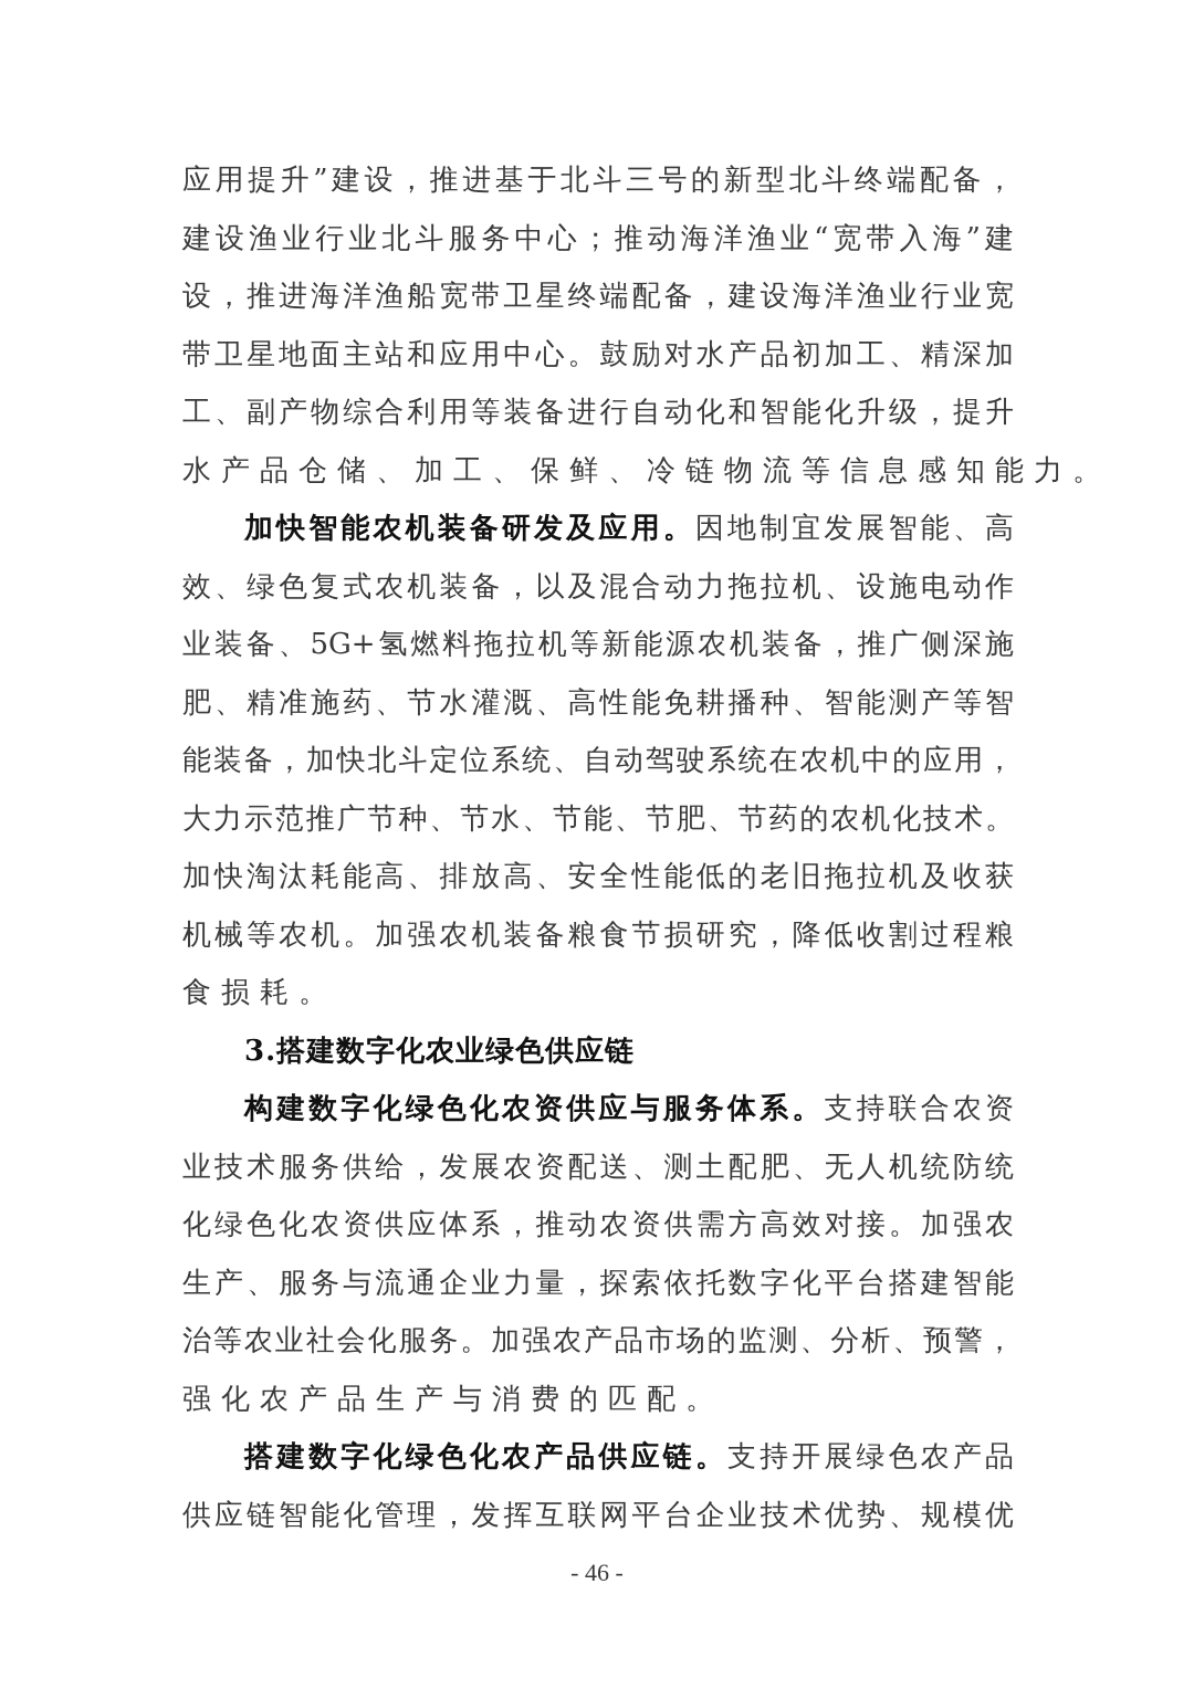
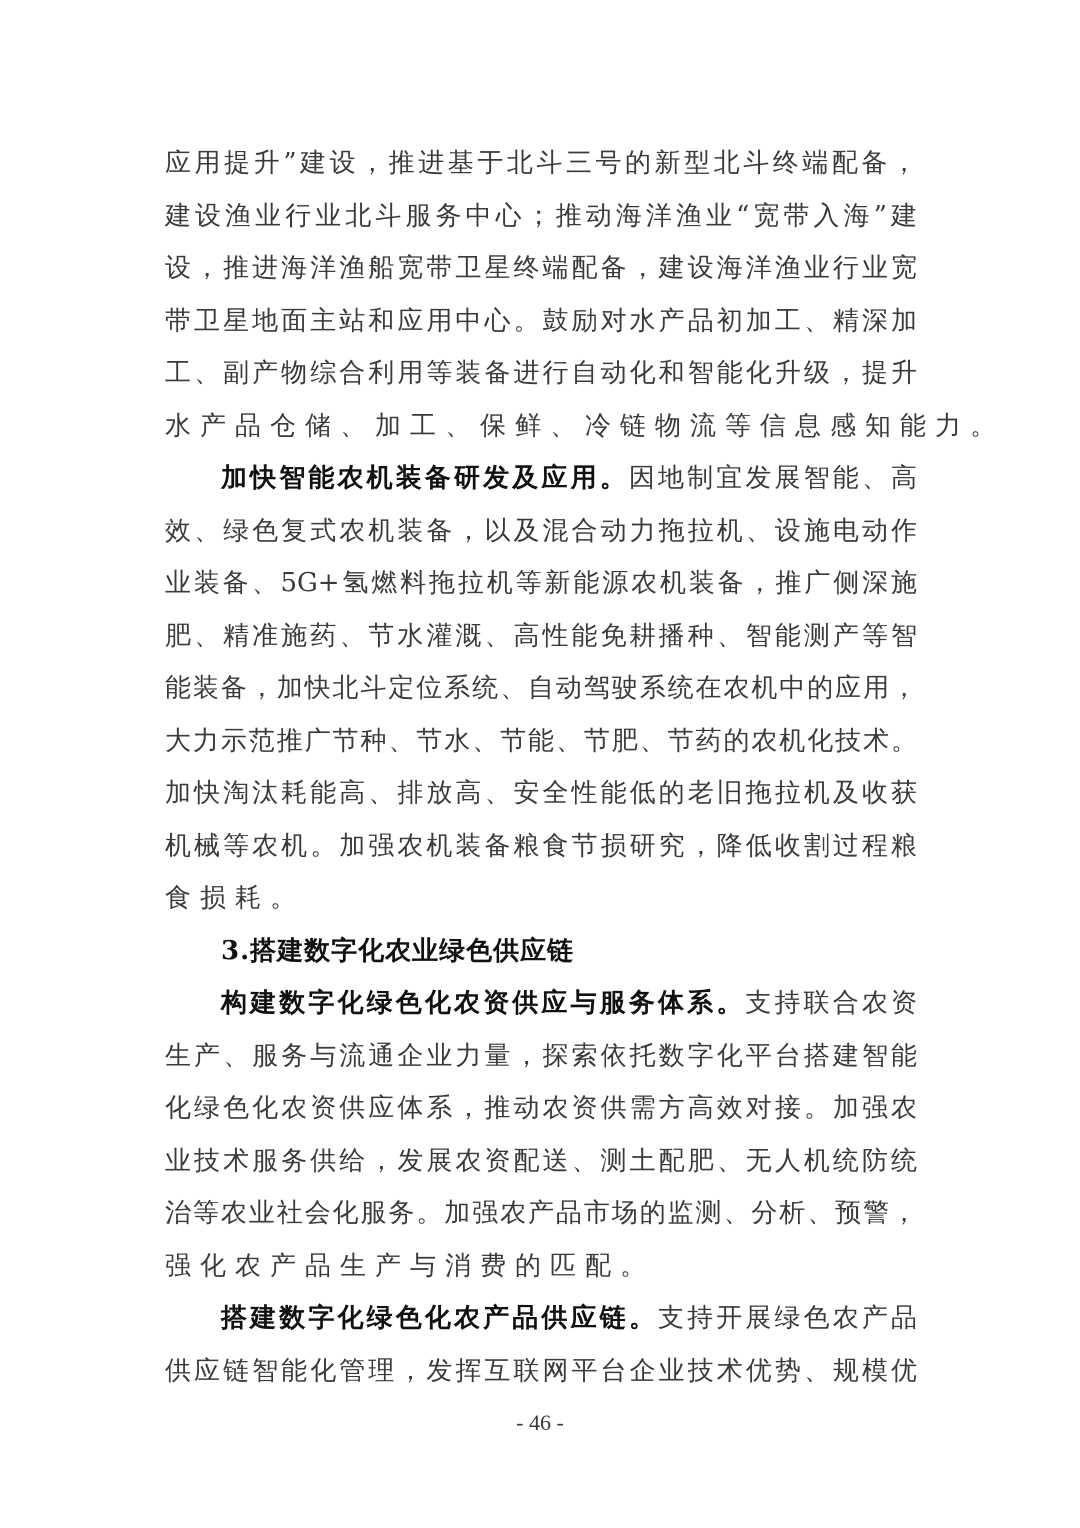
  应用提升”建设，推进基于北斗三号的新型北斗终端配备，
  建设渔业行业北斗服务中心；推动海洋渔业“宽带入海”建
  设，推进海洋渔船宽带卫星终端配备，建设海洋渔业行业宽
  带卫星地面主站和应用中心。鼓励对水产品初加工、精深加
  工、副产物综合利用等装备进行自动化和智能化升级，提升
  水产品仓储、加工、保鲜、冷链物流等信息感知能力。
  加快智能农机装备研发及应用。因地制宜发展智能、高
  效、绿色复式农机装备，以及混合动力拖拉机、设施电动作
  业装备、5G+氢燃料拖拉机等新能源农机装备，推广侧深施
  肥、精准施药、节水灌溉、高性能免耕播种、智能测产等智
  能装备，加快北斗定位系统、自动驾驶系统在农机中的应用，
  大力示范推广节种、节水、节能、节肥、节药的农机化技术。
  加快淘汰耗能高、排放高、安全性能低的老旧拖拉机及收获
  机械等农机。加强农机装备粮食节损研究，降低收割过程粮
  食损耗。
  3.搭建数字化农业绿色供应链
  构建数字化绿色化农资供应与服务体系。支持联合农资
- 业技术服务供给，发展农资配送、测土配肥、无人机统防统
+ 生产、服务与流通企业力量，探索依托数字化平台搭建智能
  化绿色化农资供应体系，推动农资供需方高效对接。加强农
- 生产、服务与流通企业力量，探索依托数字化平台搭建智能
+ 业技术服务供给，发展农资配送、测土配肥、无人机统防统
  治等农业社会化服务。加强农产品市场的监测、分析、预警，
  强化农产品生产与消费的匹配。
  搭建数字化绿色化农产品供应链。支持开展绿色农产品
  供应链智能化管理，发挥互联网平台企业技术优势、规模优
  - 46 -
